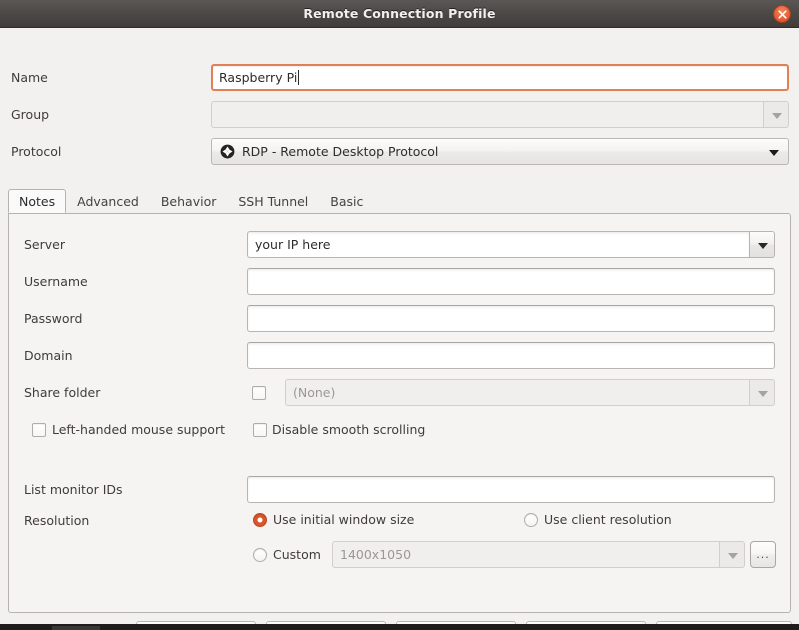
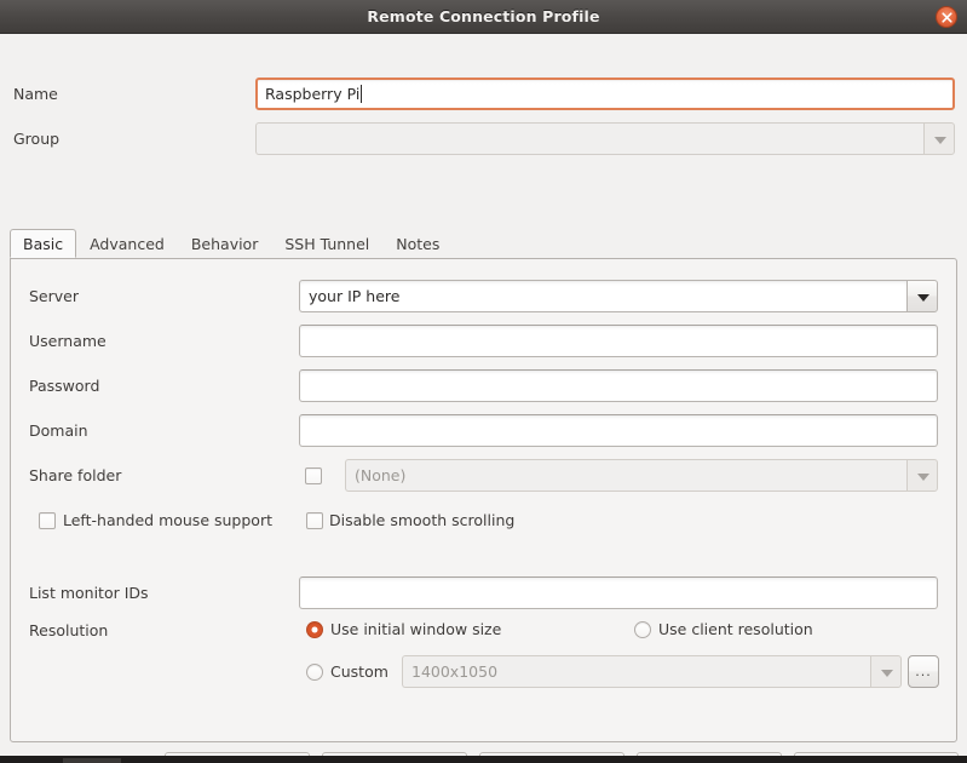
  Remote Connection Profile
  Name
  Raspberry Pi
  Group
- Protocol
- RDP - Remote Desktop Protocol
- Notes
+ Basic
  Advanced
  Behavior
  SSH Tunnel
- Basic
+ Notes
  Server
  your IP here
  Username
  Password
  Domain
  Share folder
  (None)
  Left-handed mouse support
  Disable smooth scrolling
  List monitor IDs
  Resolution
  Use initial window size
  Use client resolution
  Custom
  1400x1050
  ...
